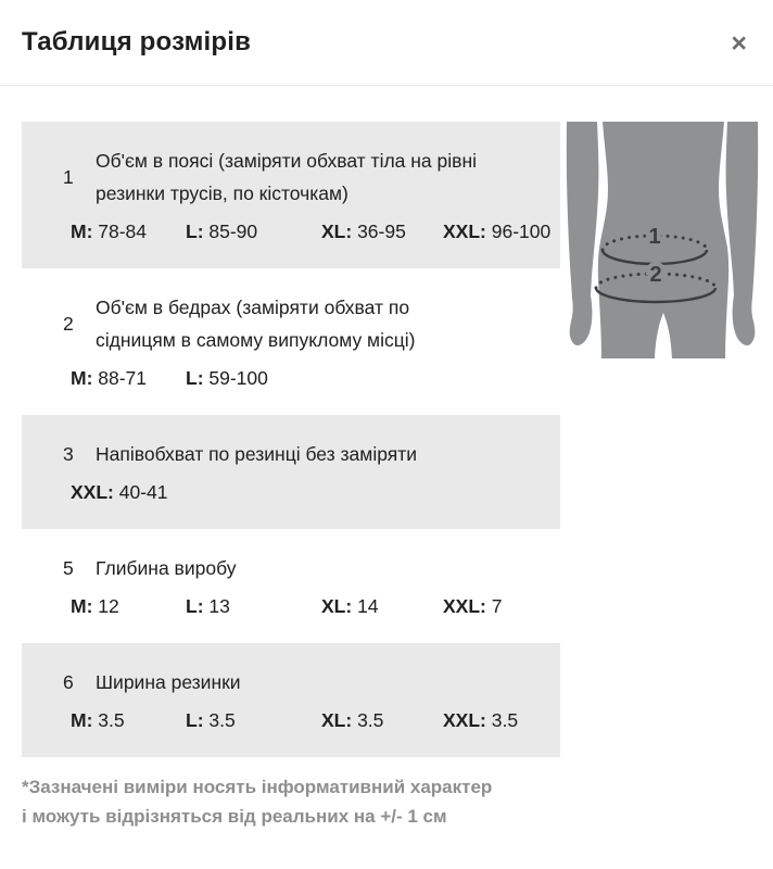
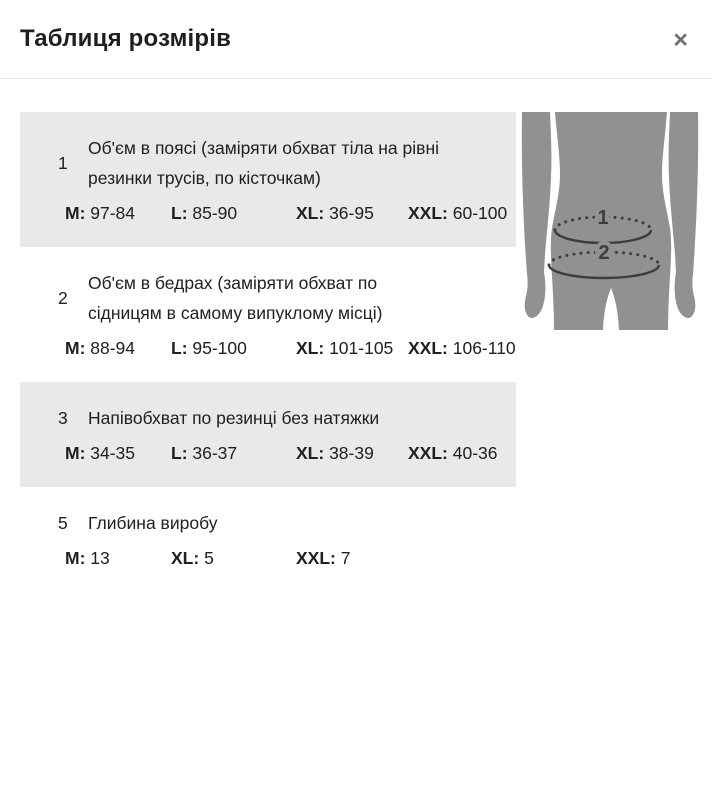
  Таблиця розмірів
  ×
  1
  Об'єм в поясі (заміряти обхват тіла на рівні
  резинки трусів, по кісточкам)
- M: 78-84
+ M: 97-84
  L: 85-90
  XL: 36-95
- XXL: 96-100
+ XXL: 60-100
  2
  Об'єм в бедрах (заміряти обхват по
  сідницям в самому випуклому місці)
- M: 88-71
+ M: 88-94
- L: 59-100
+ L: 95-100
+ XL: 101-105
+ XXL: 106-110
  3
- Напівобхват по резинці без заміряти
+ Напівобхват по резинці без натяжки
+ M: 34-35
+ L: 36-37
+ XL: 38-39
- XXL: 40-41
+ XXL: 40-36
  5
  Глибина виробу
- M: 12
+ M: 13
- L: 13
- XL: 14
+ XL: 5
  XXL: 7
- 6
- Ширина резинки
- M: 3.5
- L: 3.5
- XL: 3.5
- XXL: 3.5
  1
  2
- *Зазначені виміри носять інформативний характер
- і можуть відрізняться від реальних на +/- 1 см
